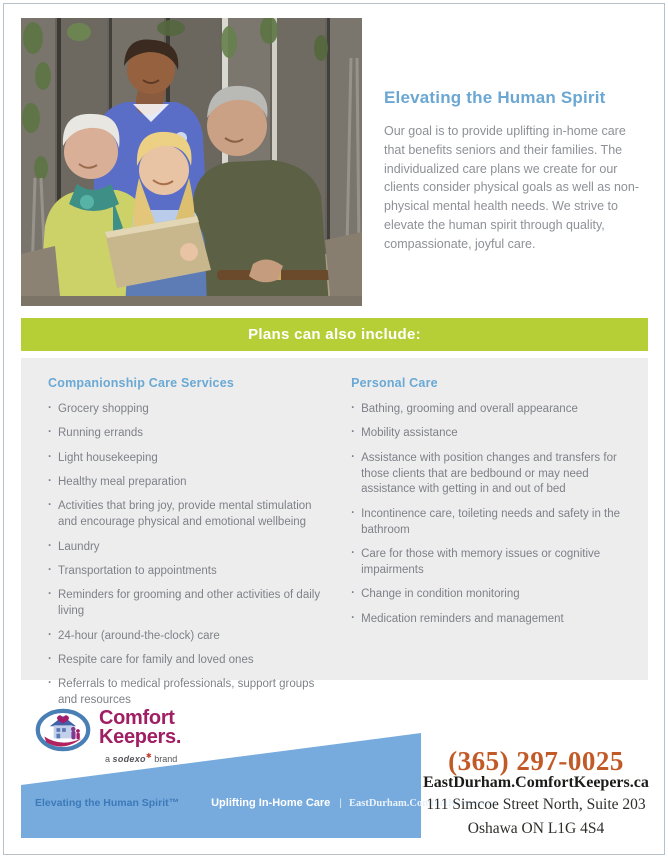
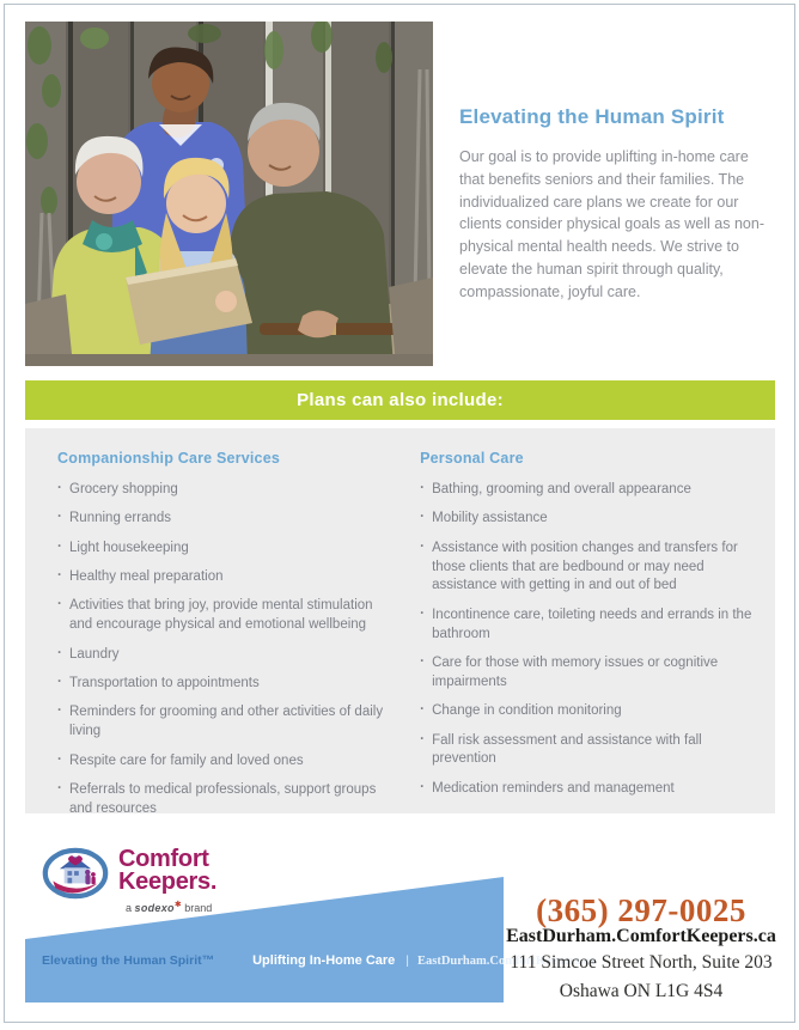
  Elevating the Human Spirit
  Our goal is to provide uplifting in-home care that benefits seniors and their families. The individualized care plans we create for our clients consider physical goals as well as non-physical mental health needs. We strive to elevate the human spirit through quality, compassionate, joyful care.
  Plans can also include:
  Companionship Care Services
  Grocery shopping
  Running errands
  Light housekeeping
  Healthy meal preparation
  Activities that bring joy, provide mental stimulation and encourage physical and emotional wellbeing
  Laundry
  Transportation to appointments
  Reminders for grooming and other activities of daily living
- 24-hour (around-the-clock) care
  Respite care for family and loved ones
  Referrals to medical professionals, support groups and resources
  Personal Care
  Bathing, grooming and overall appearance
  Mobility assistance
  Assistance with position changes and transfers for those clients that are bedbound or may need assistance with getting in and out of bed
- Incontinence care, toileting needs and safety in the bathroom
+ Incontinence care, toileting needs and errands in the bathroom
  Care for those with memory issues or cognitive impairments
  Change in condition monitoring
+ Fall risk assessment and assistance with fall prevention
  Medication reminders and management
  Comfort
  Keepers.
  a sodexo brand
  Elevating the Human Spirit™
  Uplifting In-Home Care
  |
  EastDurham.ComfortKeepers.ca
  (365) 297-0025
  EastDurham.ComfortKeepers.ca
  111 Simcoe Street North, Suite 203
  Oshawa ON L1G 4S4
